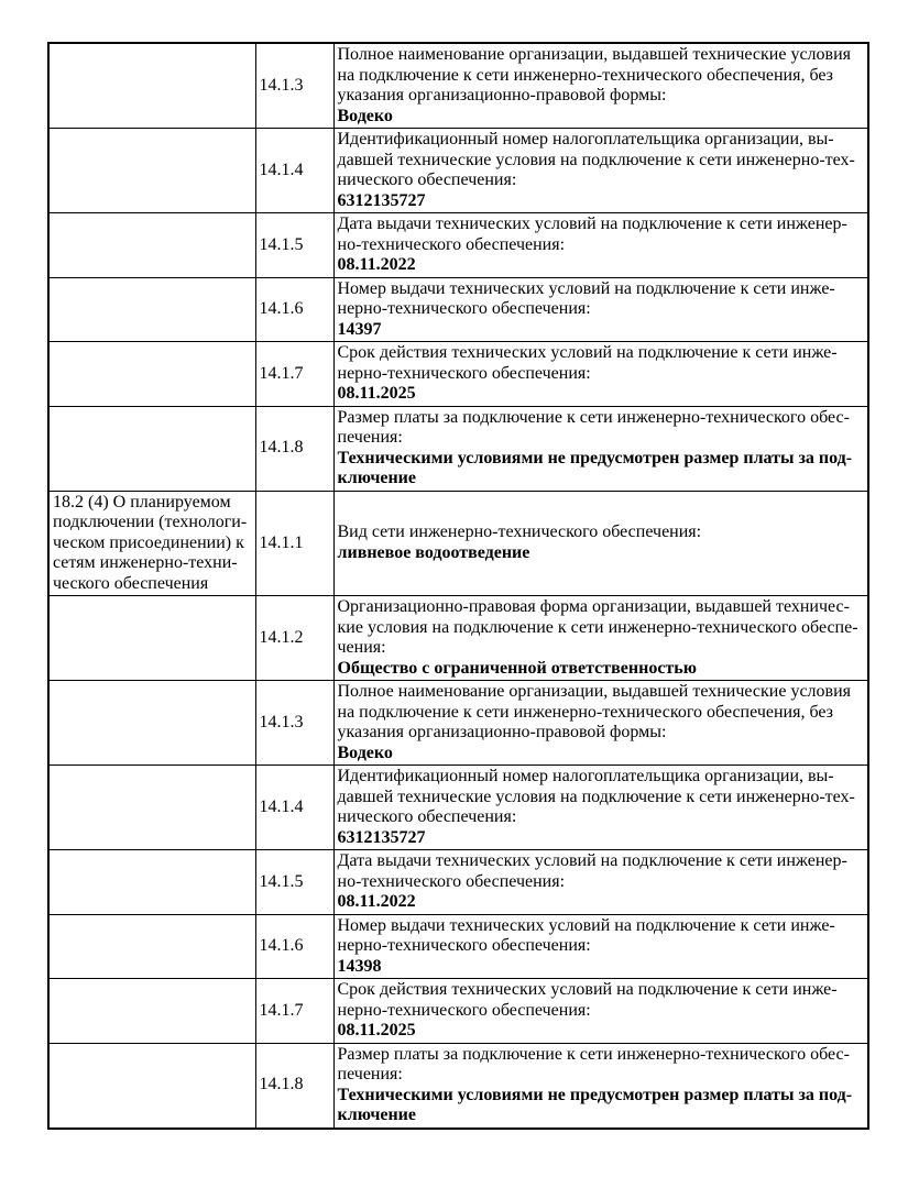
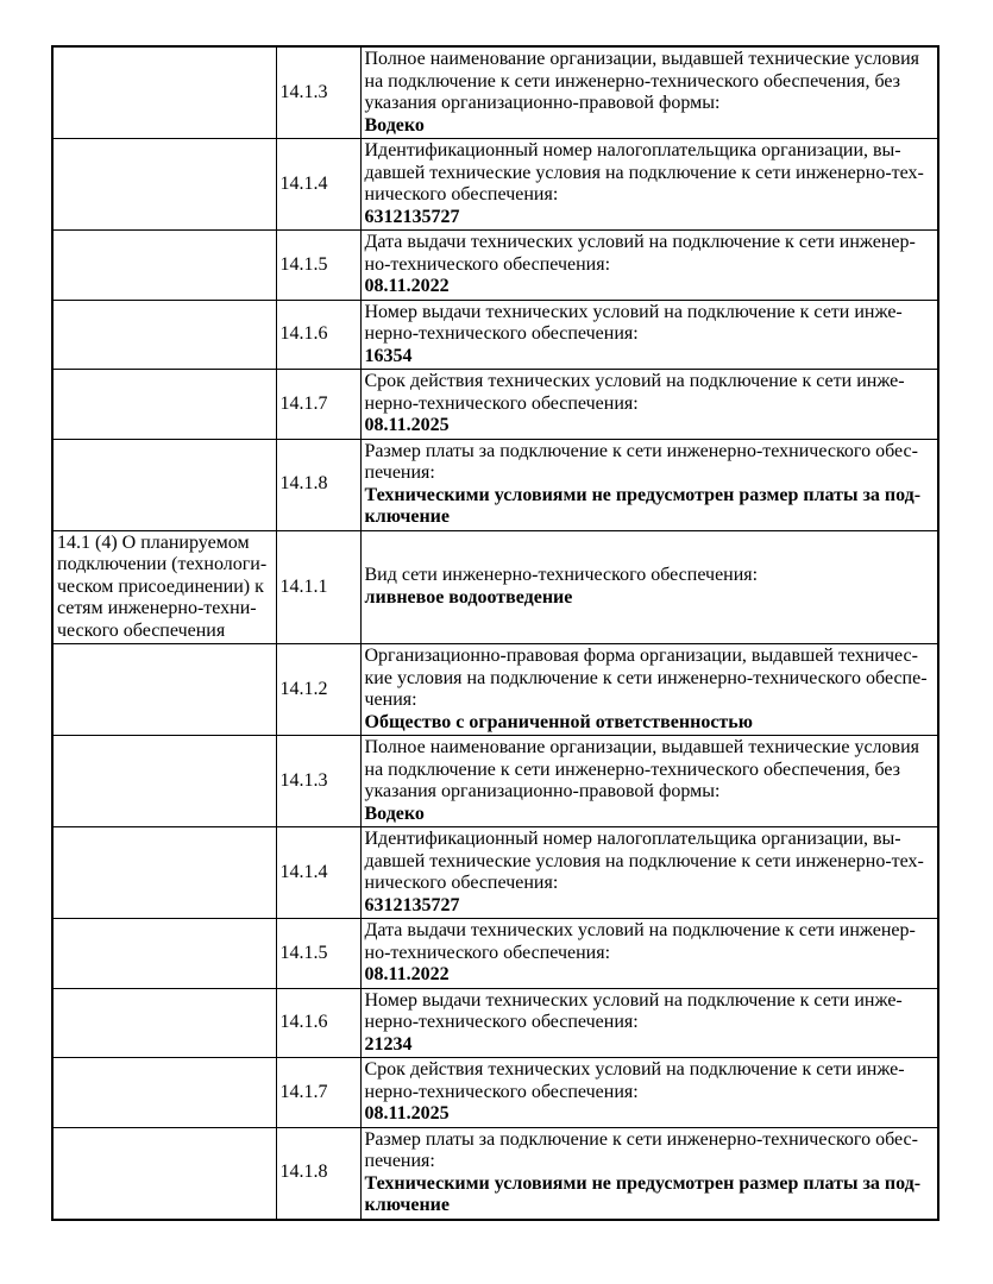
  	14.1.3	Полное наименование организации, выдавшей технические условия на подключение к сети инженерно-технического обеспечения, без указания организационно-правовой формы:Водеко
  	14.1.4	Идентификационный номер налогоплательщика организации, вы- давшей технические условия на подключение к сети инженерно-тех- нического обеспечения:6312135727
  	14.1.5	Дата выдачи технических условий на подключение к сети инженер- но-технического обеспечения:08.11.2022
- 	14.1.6	Номер выдачи технических условий на подключение к сети инже- нерно-технического обеспечения:14397
+ 	14.1.6	Номер выдачи технических условий на подключение к сети инже- нерно-технического обеспечения:16354
  	14.1.7	Срок действия технических условий на подключение к сети инже- нерно-технического обеспечения:08.11.2025
  	14.1.8	Размер платы за подключение к сети инженерно-технического обес- печения:Техническими условиями не предусмотрен размер платы за под- ключение
- 18.2 (4) О планируемом подключении (технологи- ческом присоединении) к сетям инженерно-техни- ческого обеспечения	14.1.1	Вид сети инженерно-технического обеспечения:ливневое водоотведение
+ 14.1 (4) О планируемом подключении (технологи- ческом присоединении) к сетям инженерно-техни- ческого обеспечения	14.1.1	Вид сети инженерно-технического обеспечения:ливневое водоотведение
  	14.1.2	Организационно-правовая форма организации, выдавшей техничес- кие условия на подключение к сети инженерно-технического обеспе- чения:Общество с ограниченной ответственностью
  	14.1.3	Полное наименование организации, выдавшей технические условия на подключение к сети инженерно-технического обеспечения, без указания организационно-правовой формы:Водеко
  	14.1.4	Идентификационный номер налогоплательщика организации, вы- давшей технические условия на подключение к сети инженерно-тех- нического обеспечения:6312135727
  	14.1.5	Дата выдачи технических условий на подключение к сети инженер- но-технического обеспечения:08.11.2022
- 	14.1.6	Номер выдачи технических условий на подключение к сети инже- нерно-технического обеспечения:14398
+ 	14.1.6	Номер выдачи технических условий на подключение к сети инже- нерно-технического обеспечения:21234
  	14.1.7	Срок действия технических условий на подключение к сети инже- нерно-технического обеспечения:08.11.2025
  	14.1.8	Размер платы за подключение к сети инженерно-технического обес- печения:Техническими условиями не предусмотрен размер платы за под- ключение
